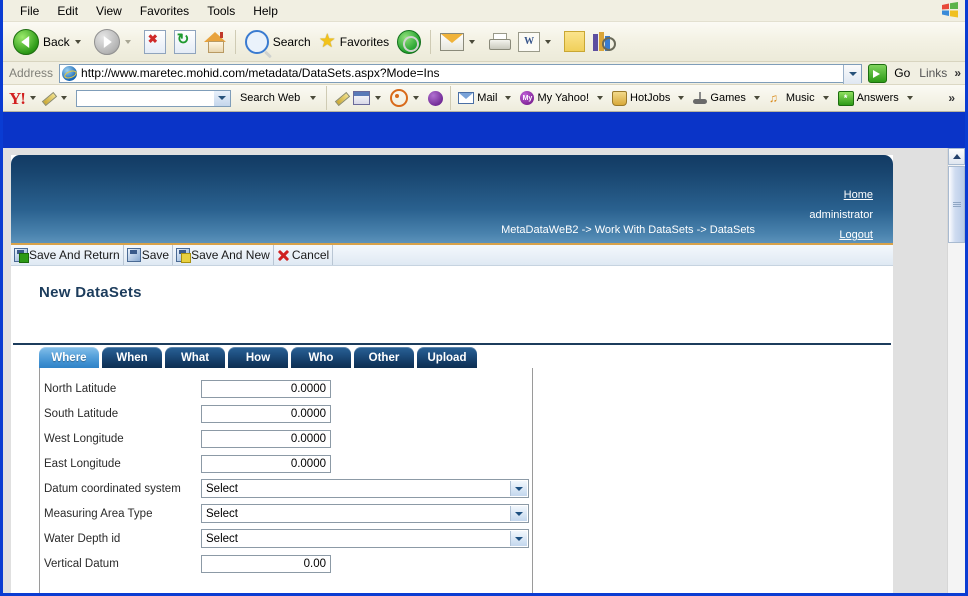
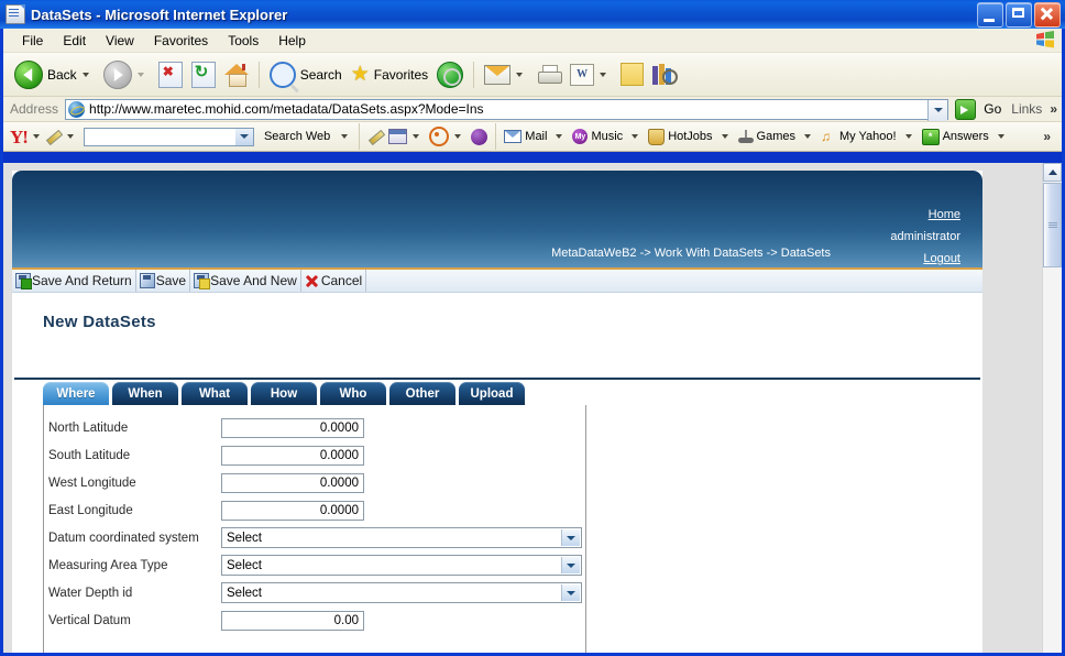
+ DataSets - Microsoft Internet Explorer
  File
  Edit
  View
  Favorites
  Tools
  Help
  Back
  Search
  ★
  Favorites
  W
  Address
  http://www.maretec.mohid.com/metadata/DataSets.aspx?Mode=Ins
  Go
  Links
  »
  Y!
  Search Web
  Mail
- My Yahoo!
+ Music
  HotJobs
  Games
  ♫
- Music
+ My Yahoo!
  *
  Answers
  »
  Home
  administrator
  Logout
  MetaDataWeB2 -> Work With DataSets -> DataSets
  Save And Return
  Save
  Save And New
  Cancel
  New DataSets
  Where
  When
  What
  How
  Who
  Other
  Upload
  North Latitude
  0.0000
  South Latitude
  0.0000
  West Longitude
  0.0000
  East Longitude
  0.0000
  Datum coordinated system
  Select
  Measuring Area Type
  Select
  Water Depth id
  Select
  Vertical Datum
  0.00
